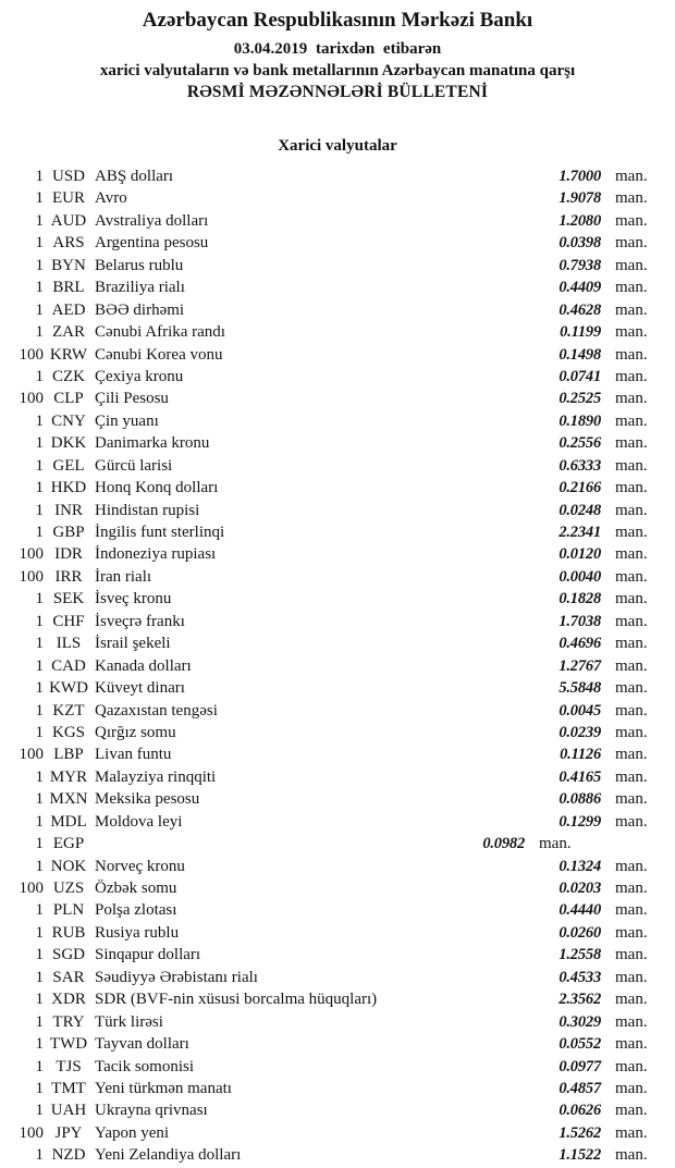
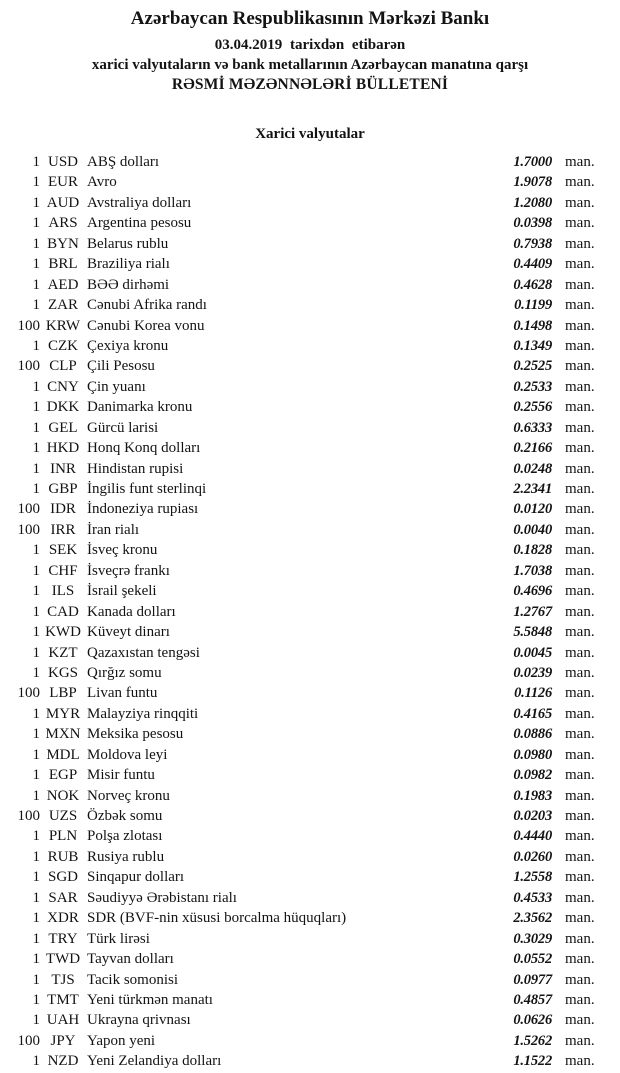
  Azərbaycan Respublikasının Mərkəzi Bankı
  03.04.2019 tarixdən etibarən
  xarici valyutaların və bank metallarının Azərbaycan manatına qarşı
  RƏSMİ MƏZƏNNƏLƏRİ BÜLLETENİ
  Xarici valyutalar
  1
  USD
  ABŞ dolları
  1.7000
  man.
  1
  EUR
  Avro
  1.9078
  man.
  1
  AUD
  Avstraliya dolları
  1.2080
  man.
  1
  ARS
  Argentina pesosu
  0.0398
  man.
  1
  BYN
  Belarus rublu
  0.7938
  man.
  1
  BRL
  Braziliya rialı
  0.4409
  man.
  1
  AED
  BƏƏ dirhəmi
  0.4628
  man.
  1
  ZAR
  Cənubi Afrika randı
  0.1199
  man.
  100
  KRW
  Cənubi Korea vonu
  0.1498
  man.
  1
  CZK
  Çexiya kronu
- 0.0741
+ 0.1349
  man.
  100
  CLP
  Çili Pesosu
  0.2525
  man.
  1
  CNY
  Çin yuanı
- 0.1890
+ 0.2533
  man.
  1
  DKK
  Danimarka kronu
  0.2556
  man.
  1
  GEL
  Gürcü larisi
  0.6333
  man.
  1
  HKD
  Honq Konq dolları
  0.2166
  man.
  1
  INR
  Hindistan rupisi
  0.0248
  man.
  1
  GBP
  İngilis funt sterlinqi
  2.2341
  man.
  100
  IDR
  İndoneziya rupiası
  0.0120
  man.
  100
  IRR
  İran rialı
  0.0040
  man.
  1
  SEK
  İsveç kronu
  0.1828
  man.
  1
  CHF
  İsveçrə frankı
  1.7038
  man.
  1
  ILS
  İsrail şekeli
  0.4696
  man.
  1
  CAD
  Kanada dolları
  1.2767
  man.
  1
  KWD
  Küveyt dinarı
  5.5848
  man.
  1
  KZT
  Qazaxıstan tengəsi
  0.0045
  man.
  1
  KGS
  Qırğız somu
  0.0239
  man.
  100
  LBP
  Livan funtu
  0.1126
  man.
  1
  MYR
  Malayziya rinqqiti
  0.4165
  man.
  1
  MXN
  Meksika pesosu
  0.0886
  man.
  1
  MDL
  Moldova leyi
- 0.1299
+ 0.0980
  man.
  1
  EGP
+ Misir funtu
  0.0982
  man.
  1
  NOK
  Norveç kronu
- 0.1324
+ 0.1983
  man.
  100
  UZS
  Özbək somu
  0.0203
  man.
  1
  PLN
  Polşa zlotası
  0.4440
  man.
  1
  RUB
  Rusiya rublu
  0.0260
  man.
  1
  SGD
  Sinqapur dolları
  1.2558
  man.
  1
  SAR
  Səudiyyə Ərəbistanı rialı
  0.4533
  man.
  1
  XDR
  SDR (BVF-nin xüsusi borcalma hüquqları)
  2.3562
  man.
  1
  TRY
  Türk lirəsi
  0.3029
  man.
  1
  TWD
  Tayvan dolları
  0.0552
  man.
  1
  TJS
  Tacik somonisi
  0.0977
  man.
  1
  TMT
  Yeni türkmən manatı
  0.4857
  man.
  1
  UAH
  Ukrayna qrivnası
  0.0626
  man.
  100
  JPY
  Yapon yeni
  1.5262
  man.
  1
  NZD
  Yeni Zelandiya dolları
  1.1522
  man.
